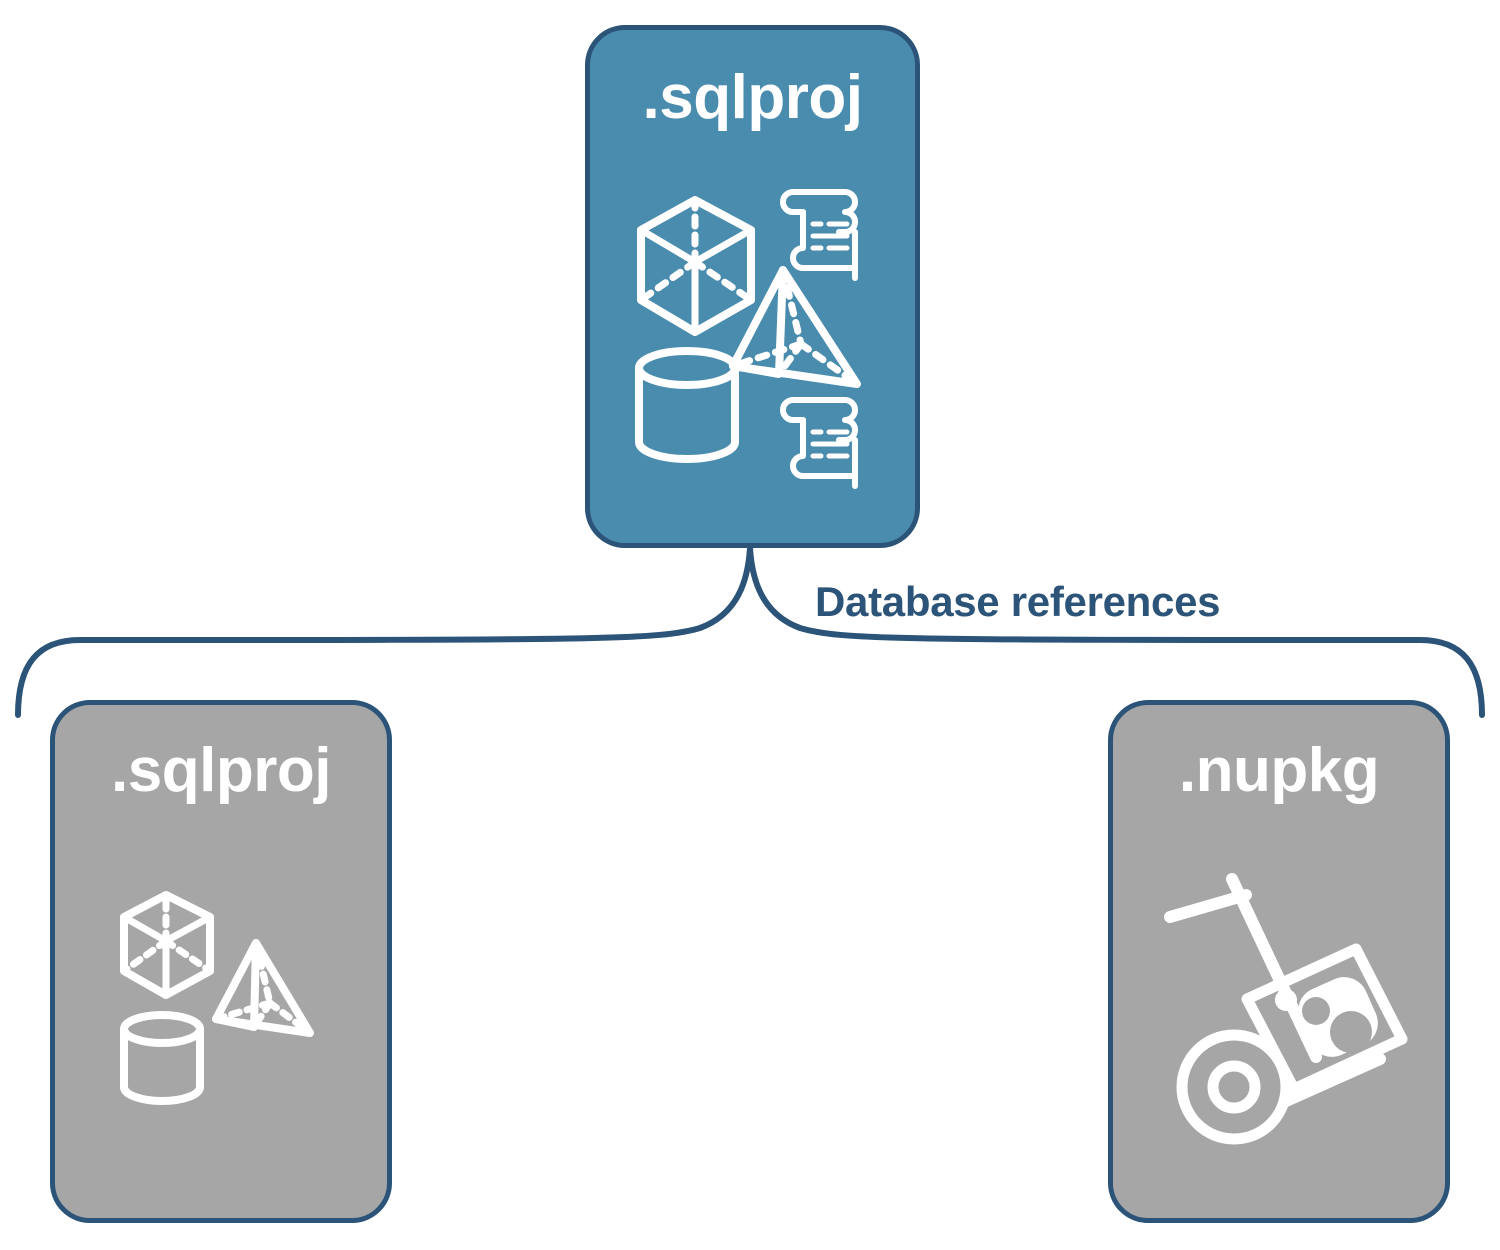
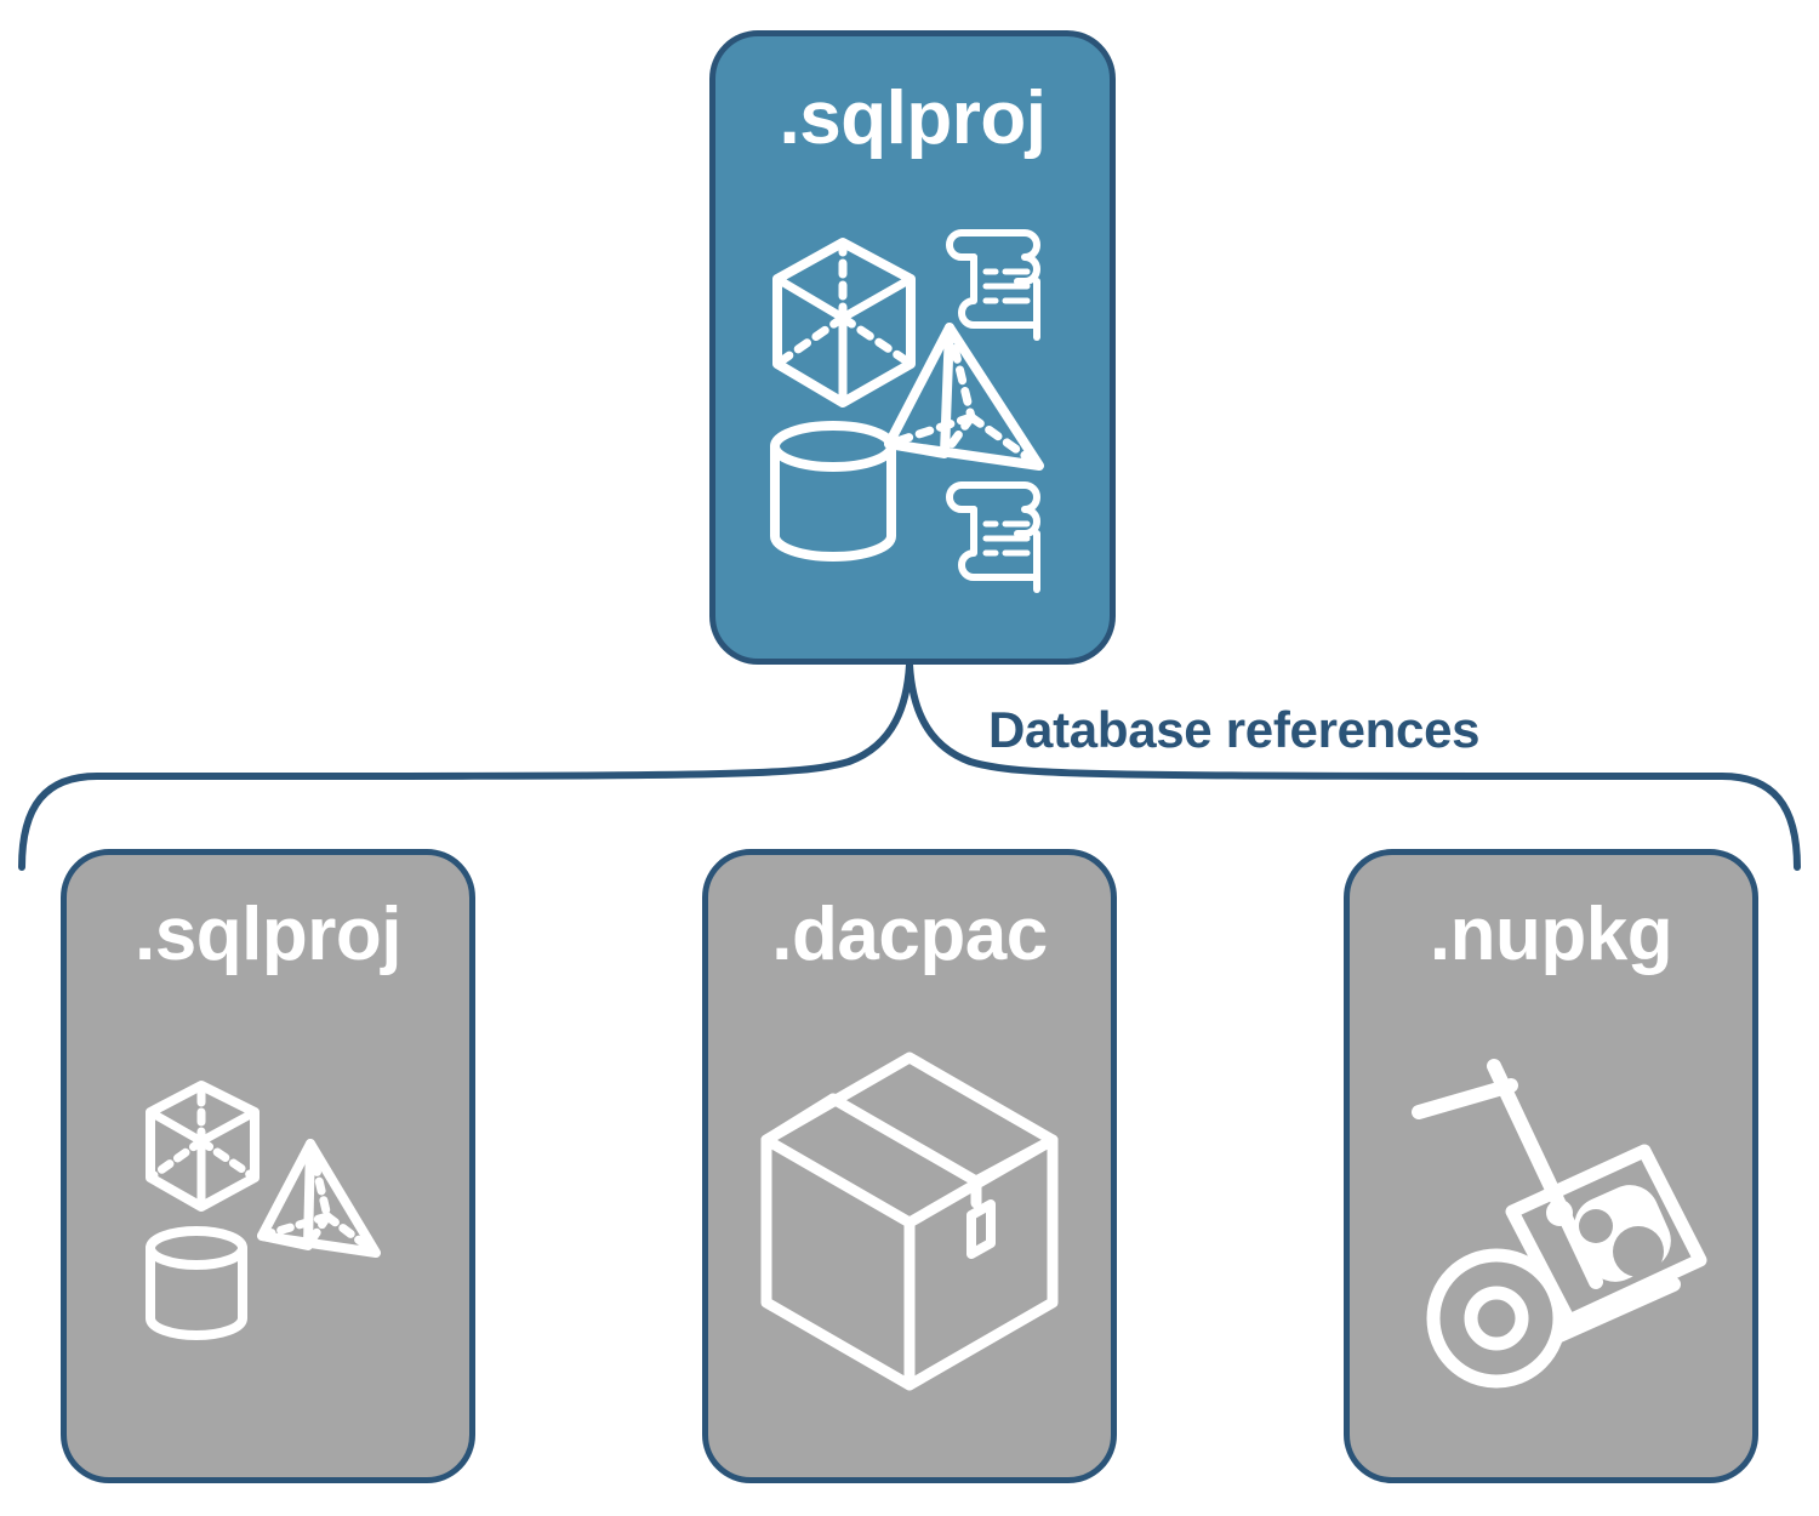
  .sqlproj
  Database references
  .sqlproj
+ .dacpac
  .nupkg
